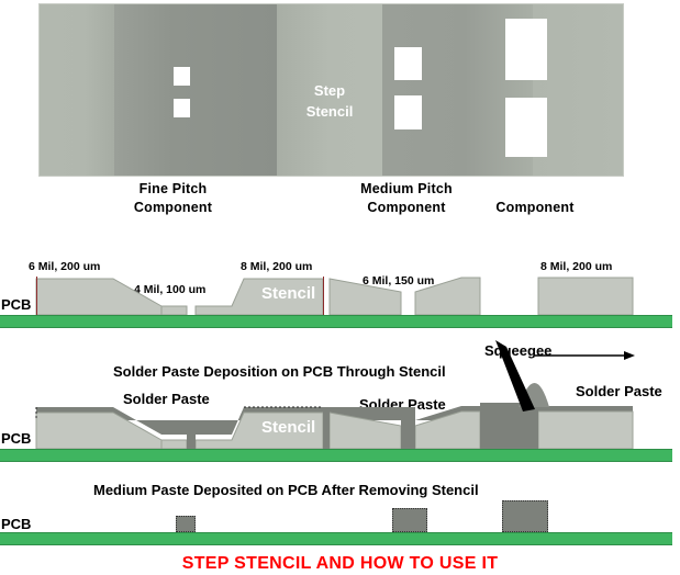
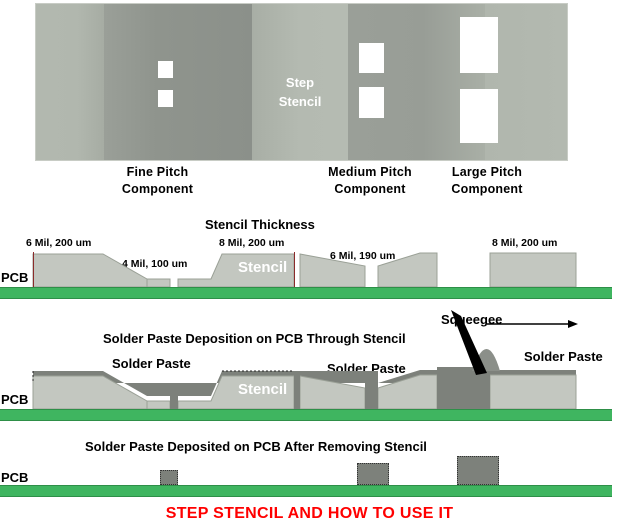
  Step
  Stencil
  Fine Pitch
  Component
  Medium Pitch
  Component
+ Large Pitch
  Component
+ Stencil Thickness
  6 Mil, 200 um
  4 Mil, 100 um
  8 Mil, 200 um
- 6 Mil, 150 um
+ 6 Mil, 190 um
  8 Mil, 200 um
  Stencil
  PCB
  Solder Paste Deposition on PCB Through Stencil
  Solder Paste
  Solder Paste
  Solder Paste
  Sqeegee
  Stencil
  PCB
- Medium Paste Deposited on PCB After Removing Stencil
+ Solder Paste Deposited on PCB After Removing Stencil
  PCB
  STEP STENCIL AND HOW TO USE IT
